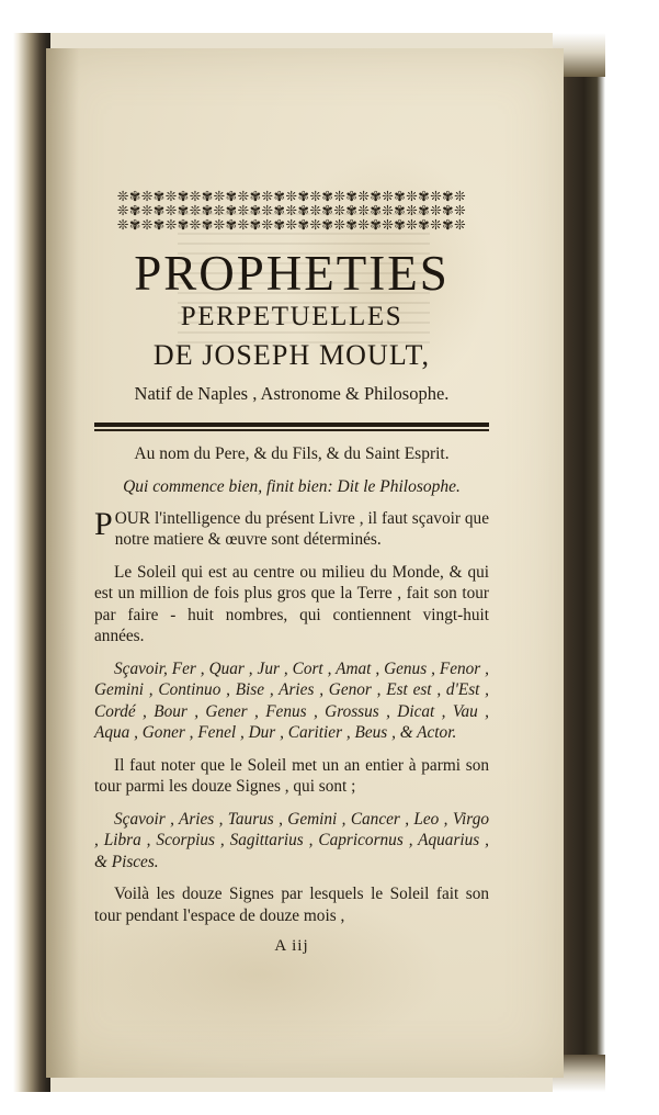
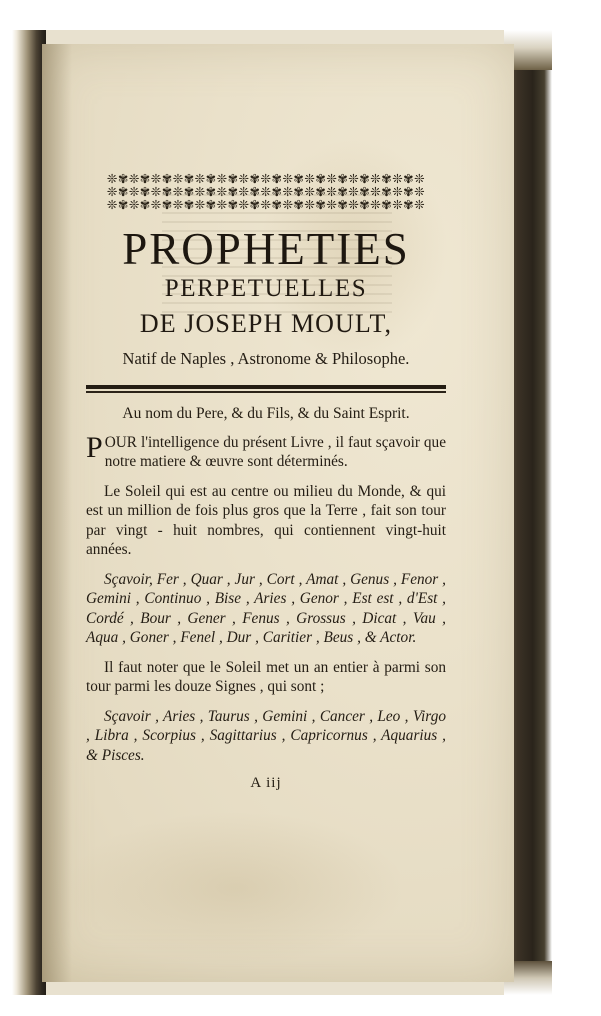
  ❊✾❊✾❊✾❊✾❊✾❊✾❊✾❊✾❊✾❊✾❊✾❊✾❊✾❊✾❊
  ❊✾❊✾❊✾❊✾❊✾❊✾❊✾❊✾❊✾❊✾❊✾❊✾❊✾❊✾❊
  ❊✾❊✾❊✾❊✾❊✾❊✾❊✾❊✾❊✾❊✾❊✾❊✾❊✾❊✾❊
  PROPHETIES
  PERPETUELLES
  DE JOSEPH MOULT,
  Natif de Naples , Astronome & Philosophe.
  Au nom du Pere, & du Fils, & du Saint Esprit.
- Qui commence bien, finit bien: Dit le Philosophe.
  P
  OUR l'intelligence du présent Livre , il faut sçavoir que notre matiere & œuvre sont déterminés.
- Le Soleil qui est au centre ou milieu du Monde, & qui est un million de fois plus gros que la Terre , fait son tour par faire - huit nombres, qui contiennent vingt-huit années.
+ Le Soleil qui est au centre ou milieu du Monde, & qui est un million de fois plus gros que la Terre , fait son tour par vingt - huit nombres, qui contiennent vingt-huit années.
  Sçavoir, Fer , Quar , Jur , Cort , Amat , Genus , Fenor , Gemini , Continuo , Bise , Aries , Genor , Est est , d'Est , Cordé , Bour , Gener , Fenus , Grossus , Dicat , Vau , Aqua , Goner , Fenel , Dur , Caritier , Beus , & Actor.
  Il faut noter que le Soleil met un an entier à parmi son tour parmi les douze Signes , qui sont ;
  Sçavoir , Aries , Taurus , Gemini , Cancer , Leo , Virgo , Libra , Scorpius , Sagittarius , Capricornus , Aquarius , & Pisces.
- Voilà les douze Signes par lesquels le Soleil fait son tour pendant l'espace de douze mois ,
  A iij
